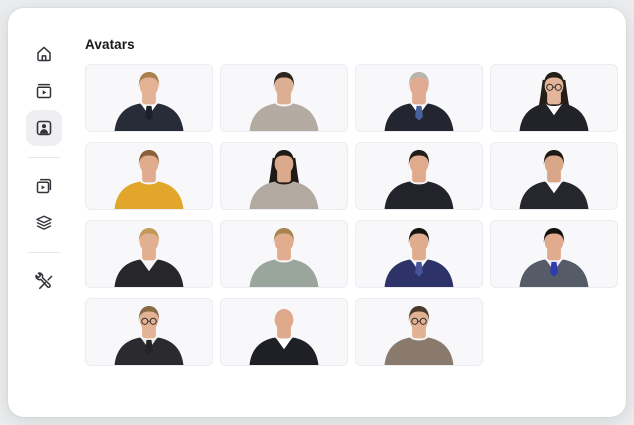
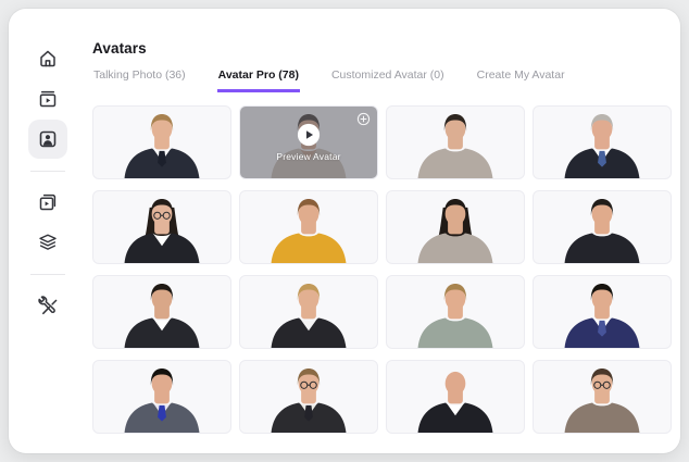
  Avatars
+ Talking Photo (36)
+ Avatar Pro (78)
+ Customized Avatar (0)
+ Create My Avatar
+ Preview Avatar
